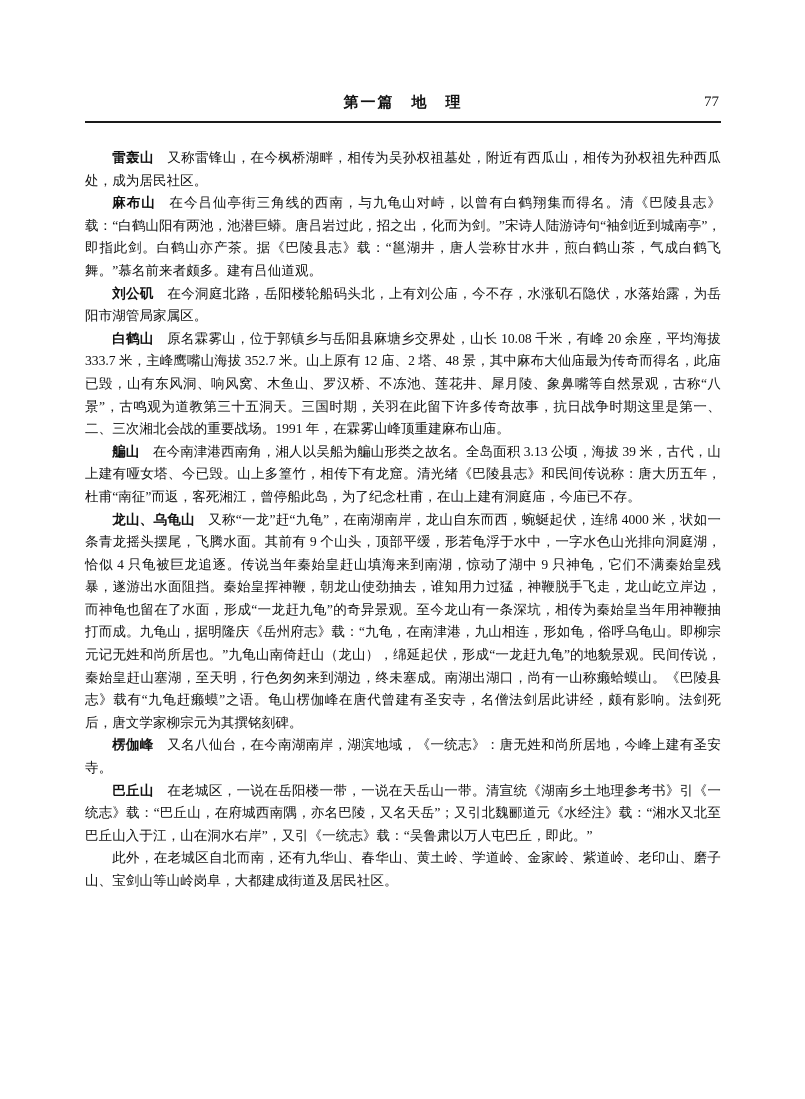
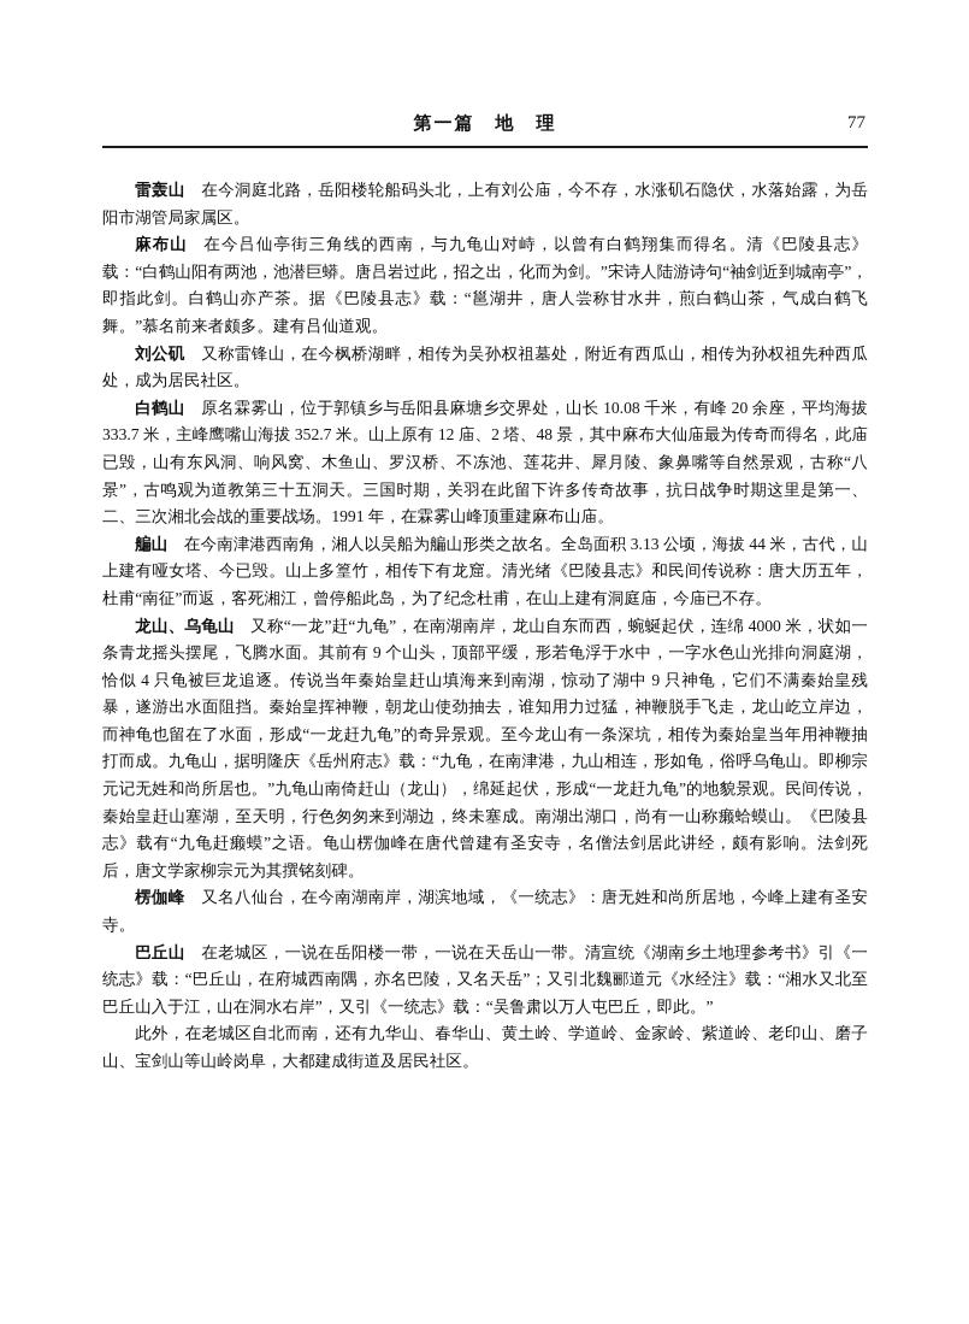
  第一篇 地 理
  77
- 雷轰山 又称雷锋山，在今枫桥湖畔，相传为吴孙权祖墓处，附近有西瓜山，相传为孙权祖先种西瓜处，成为居民社区。
+ 雷轰山 在今洞庭北路，岳阳楼轮船码头北，上有刘公庙，今不存，水涨矶石隐伏，水落始露，为岳阳市湖管局家属区。
  麻布山 在今吕仙亭街三角线的西南，与九龟山对峙，以曾有白鹤翔集而得名。清《巴陵县志》载：“白鹤山阳有两池，池潜巨蟒。唐吕岩过此，招之出，化而为剑。”宋诗人陆游诗句“袖剑近到城南亭”，即指此剑。白鹤山亦产茶。据《巴陵县志》载：“邕湖井，唐人尝称甘水井，煎白鹤山茶，气成白鹤飞舞。”慕名前来者颇多。建有吕仙道观。
- 刘公矶 在今洞庭北路，岳阳楼轮船码头北，上有刘公庙，今不存，水涨矶石隐伏，水落始露，为岳阳市湖管局家属区。
+ 刘公矶 又称雷锋山，在今枫桥湖畔，相传为吴孙权祖墓处，附近有西瓜山，相传为孙权祖先种西瓜处，成为居民社区。
  白鹤山 原名霖雾山，位于郭镇乡与岳阳县麻塘乡交界处，山长 10.08 千米，有峰 20 余座，平均海拔 333.7 米，主峰鹰嘴山海拔 352.7 米。山上原有 12 庙、2 塔、48 景，其中麻布大仙庙最为传奇而得名，此庙已毁，山有东风洞、响风窝、木鱼山、罗汉桥、不冻池、莲花井、犀月陵、象鼻嘴等自然景观，古称“八景”，古鸣观为道教第三十五洞天。三国时期，关羽在此留下许多传奇故事，抗日战争时期这里是第一、二、三次湘北会战的重要战场。1991 年，在霖雾山峰顶重建麻布山庙。
- 艑山 在今南津港西南角，湘人以吴船为艑山形类之故名。全岛面积 3.13 公顷，海拔 39 米，古代，山上建有哑女塔、今已毁。山上多篁竹，相传下有龙窟。清光绪《巴陵县志》和民间传说称：唐大历五年，杜甫“南征”而返，客死湘江，曾停船此岛，为了纪念杜甫，在山上建有洞庭庙，今庙已不存。
+ 艑山 在今南津港西南角，湘人以吴船为艑山形类之故名。全岛面积 3.13 公顷，海拔 44 米，古代，山上建有哑女塔、今已毁。山上多篁竹，相传下有龙窟。清光绪《巴陵县志》和民间传说称：唐大历五年，杜甫“南征”而返，客死湘江，曾停船此岛，为了纪念杜甫，在山上建有洞庭庙，今庙已不存。
  龙山、乌龟山 又称“一龙”赶“九龟”，在南湖南岸，龙山自东而西，蜿蜒起伏，连绵 4000 米，状如一条青龙摇头摆尾，飞腾水面。其前有 9 个山头，顶部平缓，形若龟浮于水中，一字水色山光排向洞庭湖，恰似 4 只龟被巨龙追逐。传说当年秦始皇赶山填海来到南湖，惊动了湖中 9 只神龟，它们不满秦始皇残暴，遂游出水面阻挡。秦始皇挥神鞭，朝龙山使劲抽去，谁知用力过猛，神鞭脱手飞走，龙山屹立岸边，而神龟也留在了水面，形成“一龙赶九龟”的奇异景观。至今龙山有一条深坑，相传为秦始皇当年用神鞭抽打而成。九龟山，据明隆庆《岳州府志》载：“九龟，在南津港，九山相连，形如龟，俗呼乌龟山。即柳宗元记无姓和尚所居也。”九龟山南倚赶山（龙山），绵延起伏，形成“一龙赶九龟”的地貌景观。民间传说，秦始皇赶山塞湖，至天明，行色匆匆来到湖边，终未塞成。南湖出湖口，尚有一山称癞蛤蟆山。《巴陵县志》载有“九龟赶癞蟆”之语。龟山楞伽峰在唐代曾建有圣安寺，名僧法剑居此讲经，颇有影响。法剑死后，唐文学家柳宗元为其撰铭刻碑。
  楞伽峰 又名八仙台，在今南湖南岸，湖滨地域，《一统志》：唐无姓和尚所居地，今峰上建有圣安寺。
  巴丘山 在老城区，一说在岳阳楼一带，一说在天岳山一带。清宣统《湖南乡土地理参考书》引《一统志》载：“巴丘山，在府城西南隅，亦名巴陵，又名天岳”；又引北魏郦道元《水经注》载：“湘水又北至巴丘山入于江，山在洞水右岸”，又引《一统志》载：“吴鲁肃以万人屯巴丘，即此。”
  此外，在老城区自北而南，还有九华山、春华山、黄土岭、学道岭、金家岭、紫道岭、老印山、磨子山、宝剑山等山岭岗阜，大都建成街道及居民社区。
